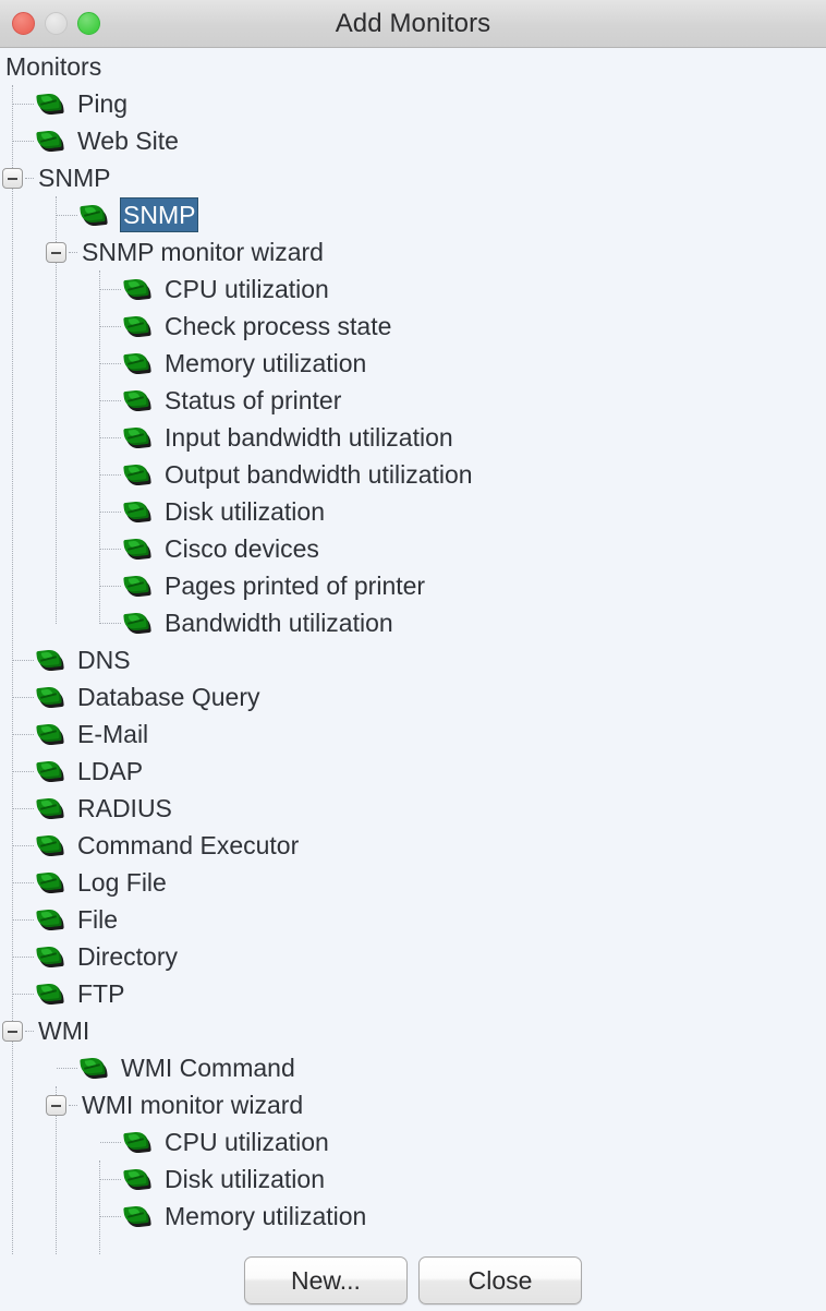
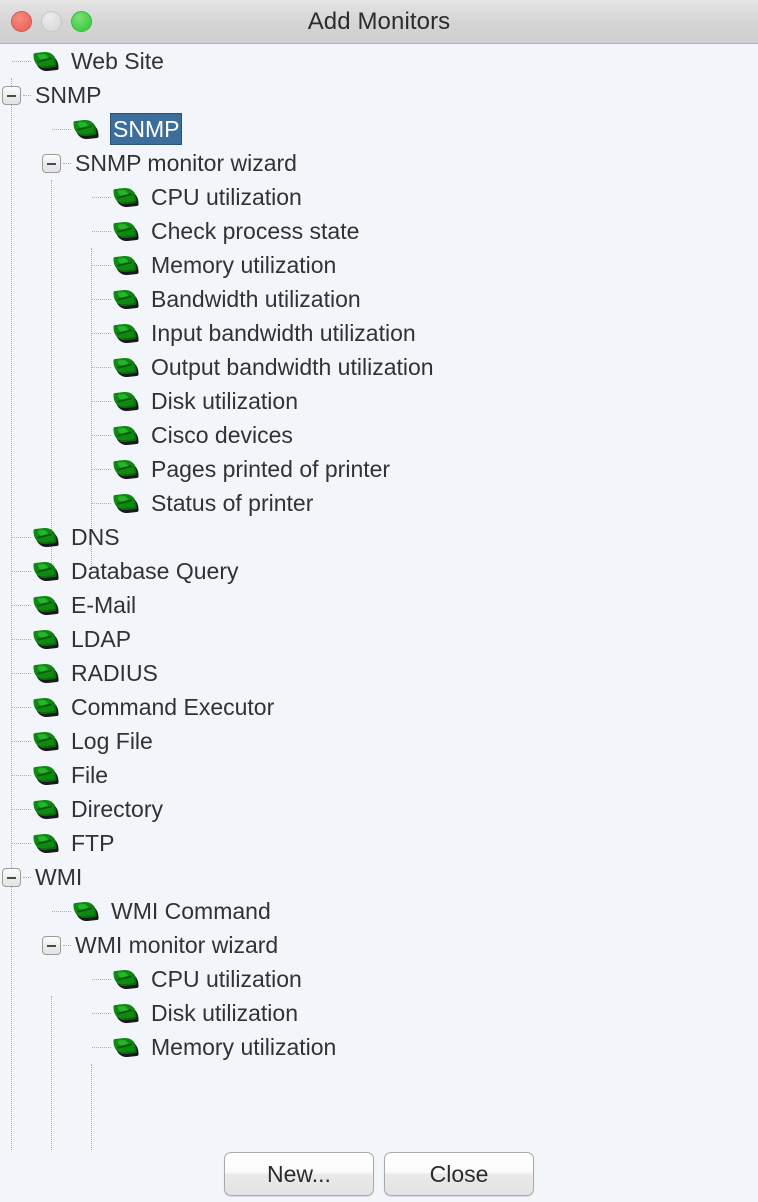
  Add Monitors
- Monitors
- Ping
  Web Site
  SNMP
  SNMP
  SNMP monitor wizard
  CPU utilization
  Check process state
  Memory utilization
- Status of printer
+ Bandwidth utilization
  Input bandwidth utilization
  Output bandwidth utilization
  Disk utilization
  Cisco devices
  Pages printed of printer
- Bandwidth utilization
+ Status of printer
  DNS
  Database Query
  E-Mail
  LDAP
  RADIUS
  Command Executor
  Log File
  File
  Directory
  FTP
  WMI
  WMI Command
  WMI monitor wizard
  CPU utilization
  Disk utilization
  Memory utilization
  New...
  Close
